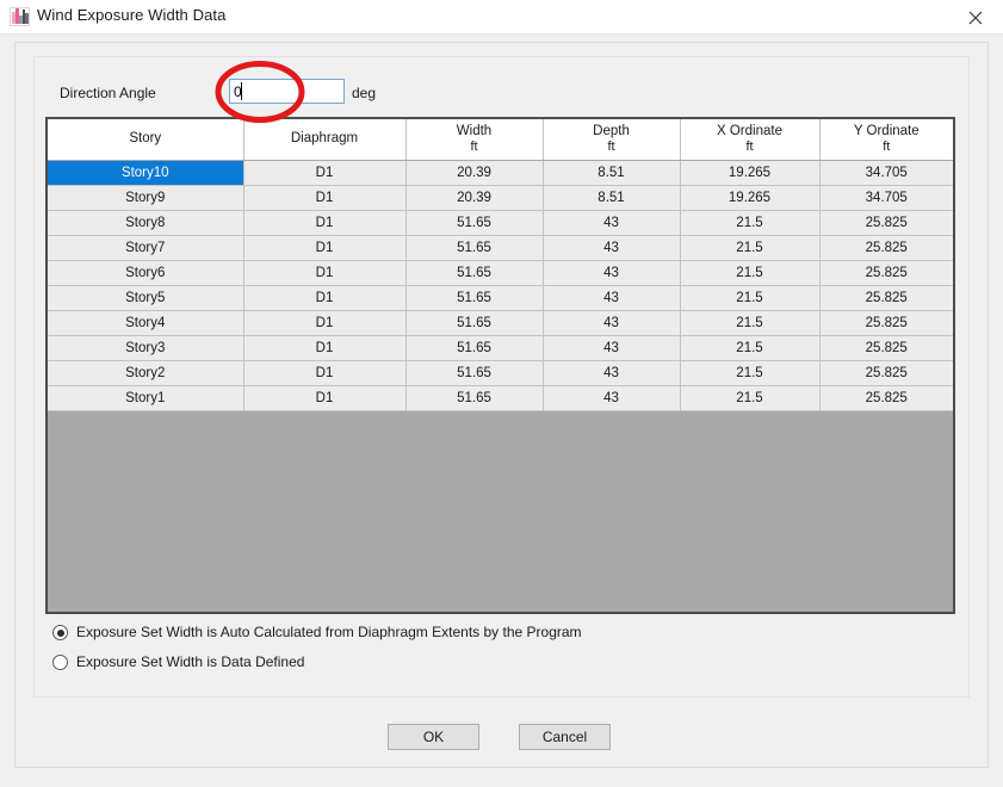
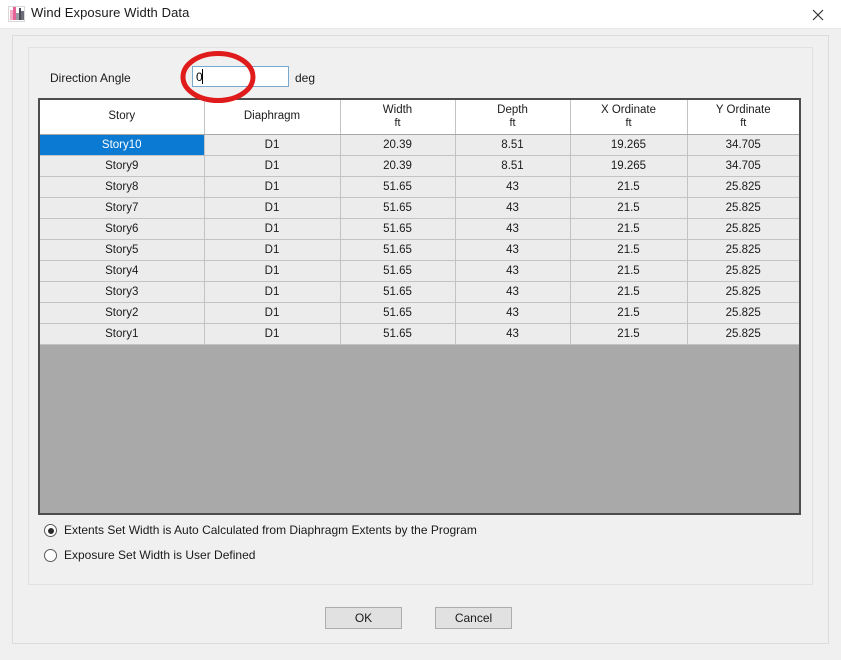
  Wind Exposure Width Data
  Direction Angle
  0
  deg
  Story	Diaphragm	Width ft	Depth ft	X Ordinate ft	Y Ordinate ft
  Story10	D1	20.39	8.51	19.265	34.705
  Story9	D1	20.39	8.51	19.265	34.705
  Story8	D1	51.65	43	21.5	25.825
  Story7	D1	51.65	43	21.5	25.825
  Story6	D1	51.65	43	21.5	25.825
  Story5	D1	51.65	43	21.5	25.825
  Story4	D1	51.65	43	21.5	25.825
  Story3	D1	51.65	43	21.5	25.825
  Story2	D1	51.65	43	21.5	25.825
  Story1	D1	51.65	43	21.5	25.825
- Exposure Set Width is Auto Calculated from Diaphragm Extents by the Program
+ Extents Set Width is Auto Calculated from Diaphragm Extents by the Program
- Exposure Set Width is Data Defined
+ Exposure Set Width is User Defined
  OK
  Cancel
